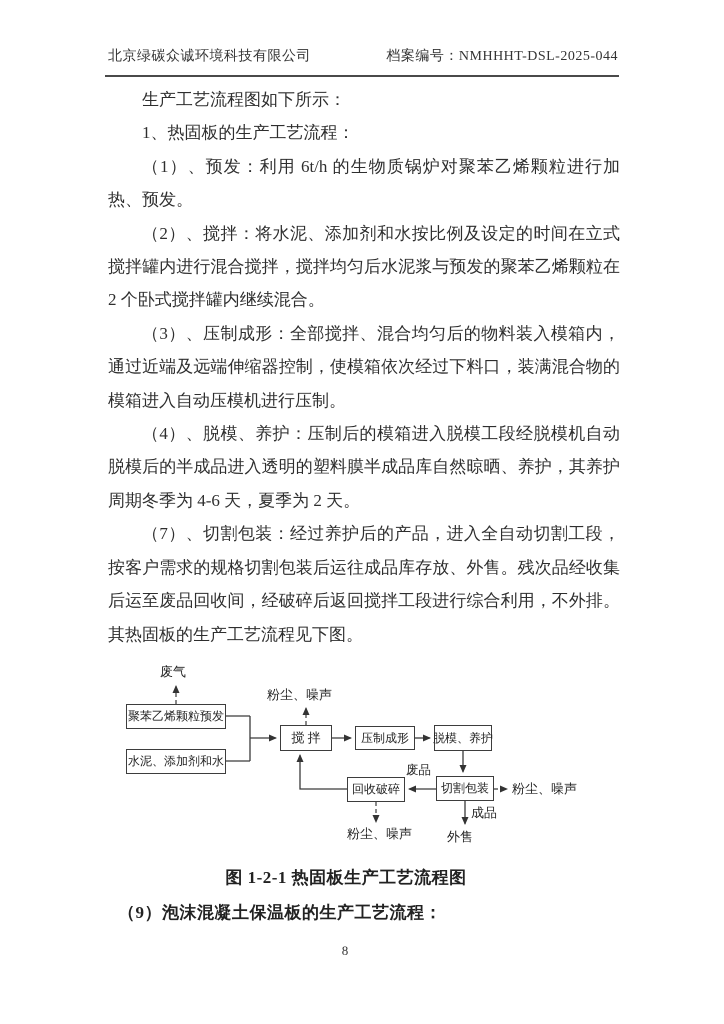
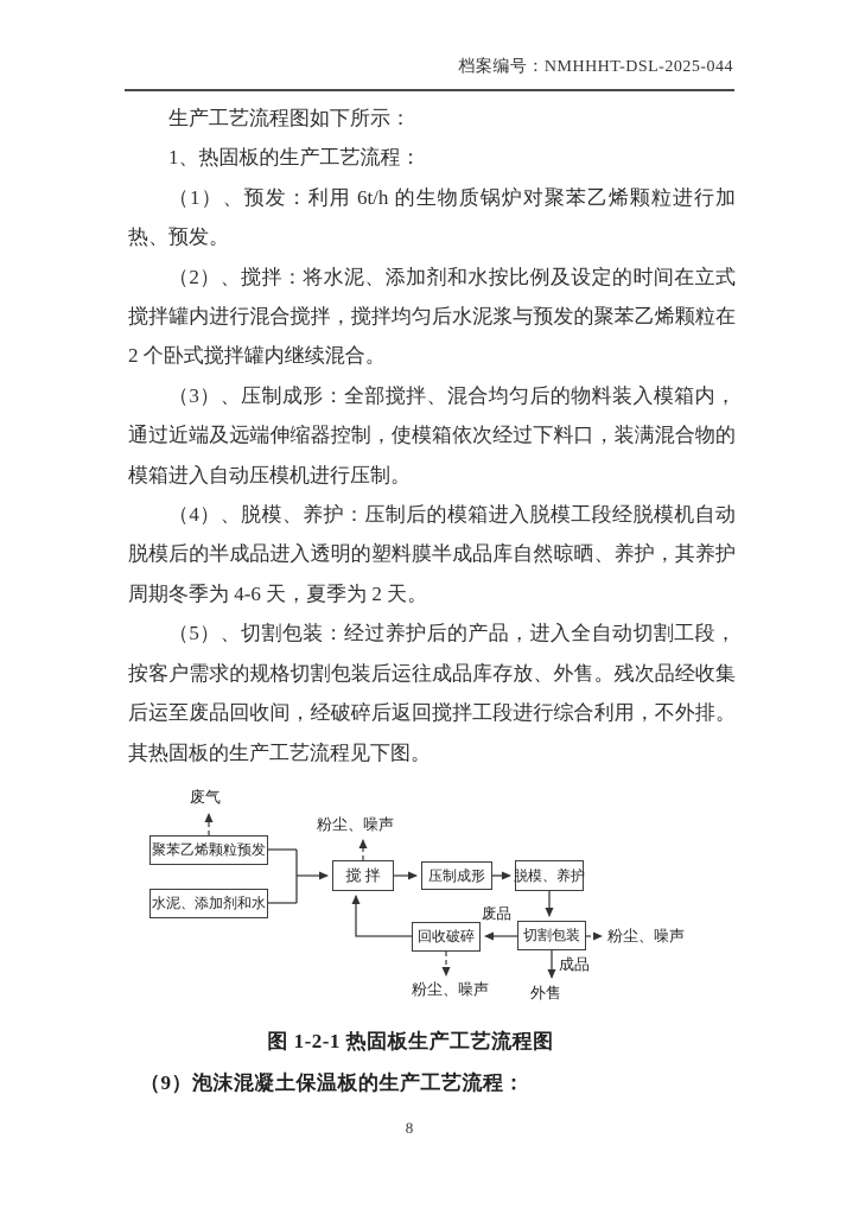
- 北京绿碳众诚环境科技有限公司
  档案编号：NMHHHT-DSL-2025-044
  生产工艺流程图如下所示：
  1、热固板的生产工艺流程：
  （1）、预发：利用 6t/h 的生物质锅炉对聚苯乙烯颗粒进行加热、预发。
  （2）、搅拌：将水泥、添加剂和水按比例及设定的时间在立式搅拌罐内进行混合搅拌，搅拌均匀后水泥浆与预发的聚苯乙烯颗粒在 2 个卧式搅拌罐内继续混合。
  （3）、压制成形：全部搅拌、混合均匀后的物料装入模箱内，通过近端及远端伸缩器控制，使模箱依次经过下料口，装满混合物的模箱进入自动压模机进行压制。
  （4）、脱模、养护：压制后的模箱进入脱模工段经脱模机自动脱模后的半成品进入透明的塑料膜半成品库自然晾晒、养护，其养护周期冬季为 4-6 天，夏季为 2 天。
- （7）、切割包装：经过养护后的产品，进入全自动切割工段，按客户需求的规格切割包装后运往成品库存放、外售。残次品经收集后运至废品回收间，经破碎后返回搅拌工段进行综合利用，不外排。其热固板的生产工艺流程见下图。
+ （5）、切割包装：经过养护后的产品，进入全自动切割工段，按客户需求的规格切割包装后运往成品库存放、外售。残次品经收集后运至废品回收间，经破碎后返回搅拌工段进行综合利用，不外排。其热固板的生产工艺流程见下图。
  聚苯乙烯颗粒预发
  水泥、添加剂和水
  搅 拌
  压制成形
  脱模、养护
  切割包装
  回收破碎
  废气
  粉尘、噪声
  废品
  粉尘、噪声
  成品
  外售
  粉尘、噪声
  图 1-2-1 热固板生产工艺流程图
  （9）泡沫混凝土保温板的生产工艺流程：
  8
